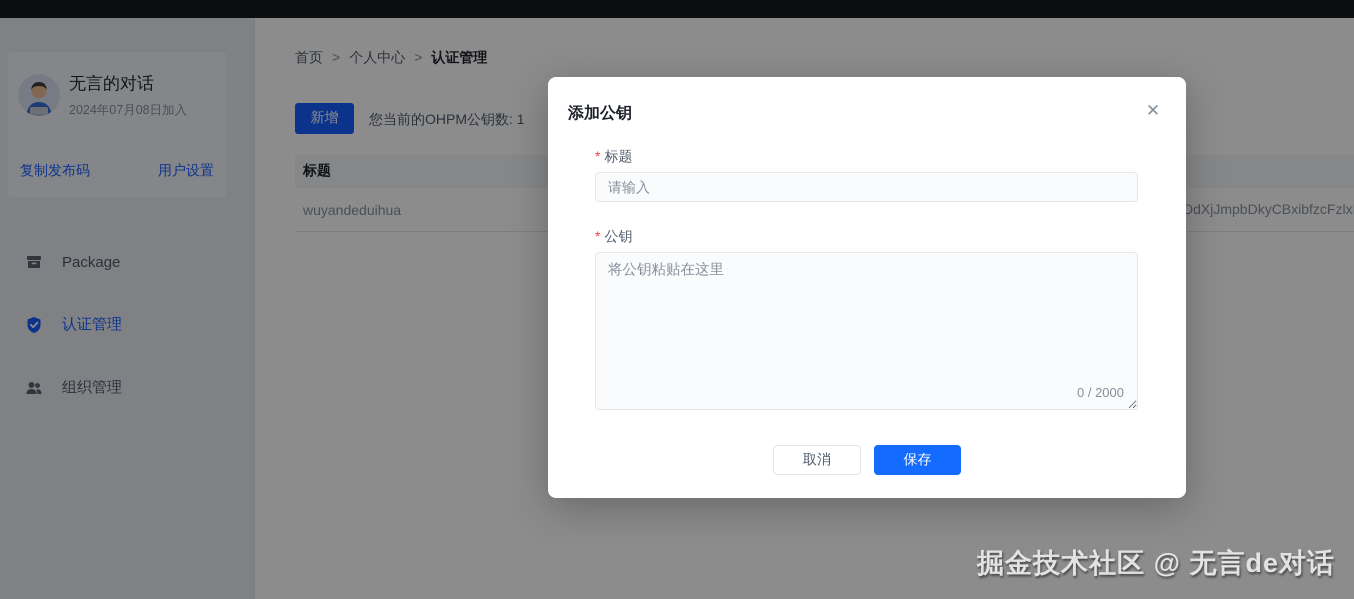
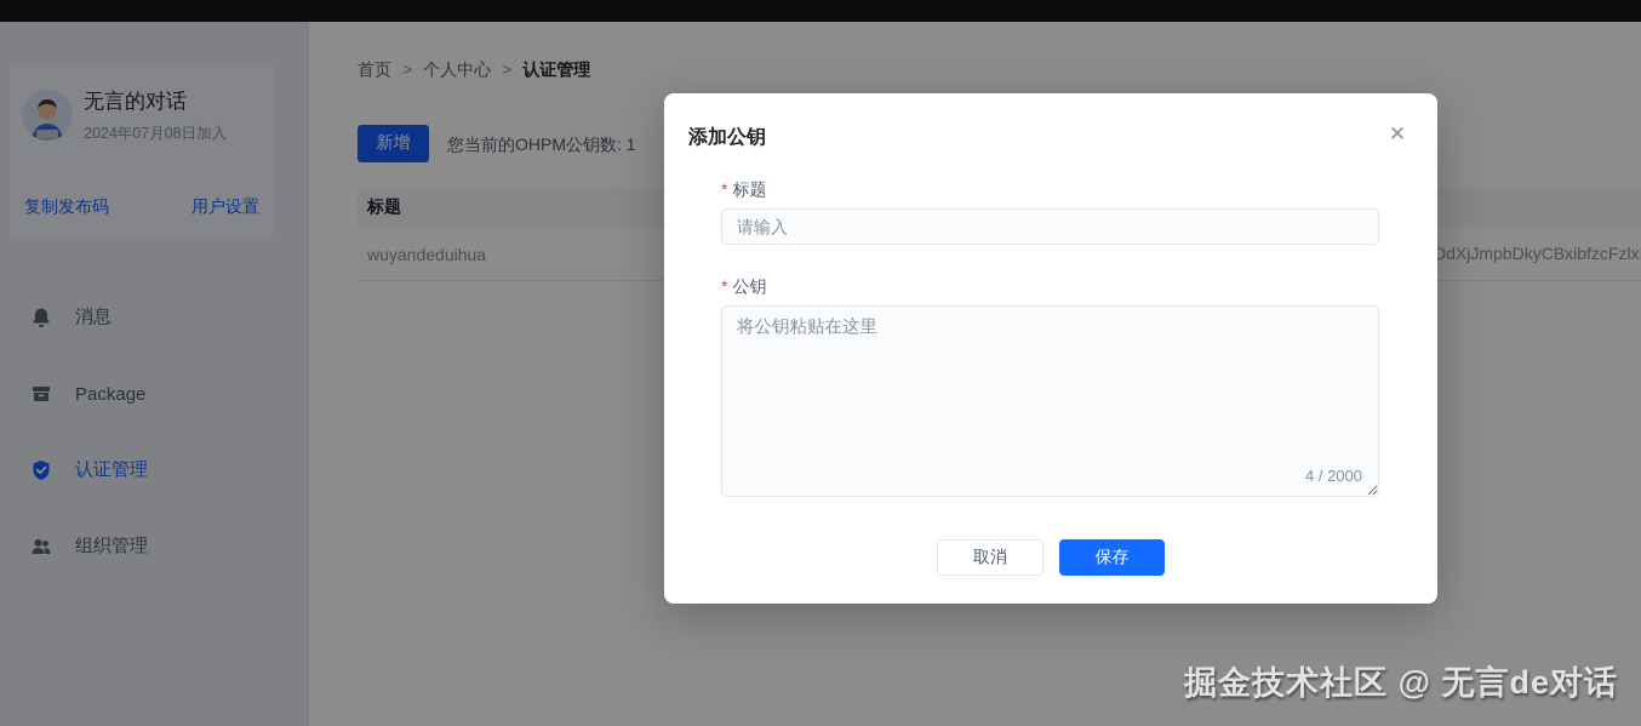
  无言的对话
  2024年07月08日加入
  复制发布码
  用户设置
+ 消息
  Package
  认证管理
  组织管理
  首页 > 个人中心 > 认证管理
  新增
  您当前的OHPM公钥数: 1
  标题
  wuyandeduihua
  DdXjJmpbDkyCBxibfzcFzlx
  添加公钥
  ✕
  * 标题
  请输入
  * 公钥
  将公钥粘贴在这里
- 0 / 2000
+ 4 / 2000
  取消
  保存
  掘金技术社区 @ 无言de对话
